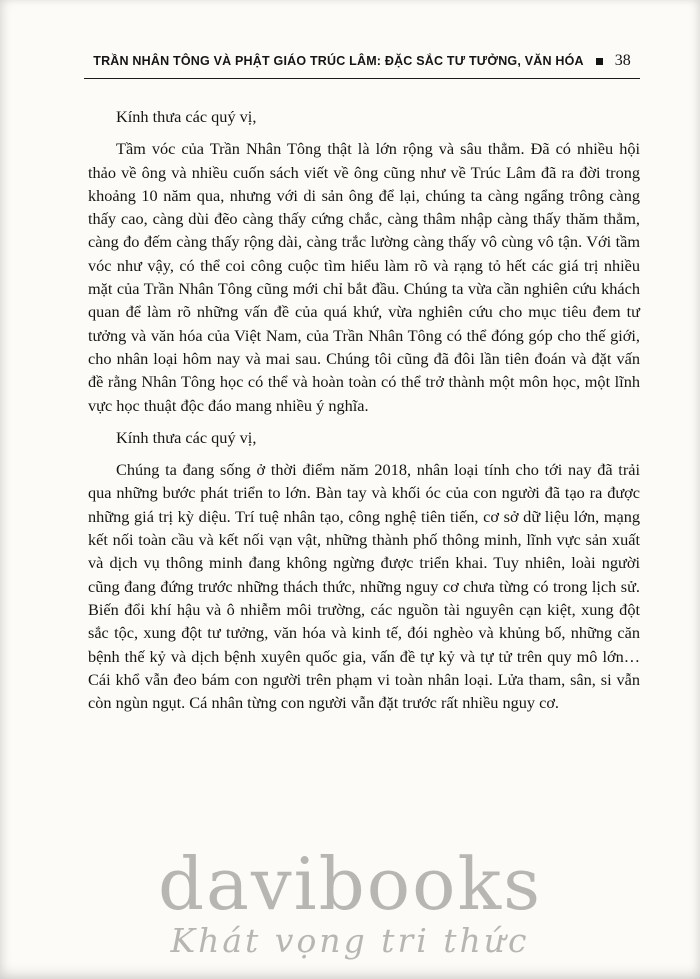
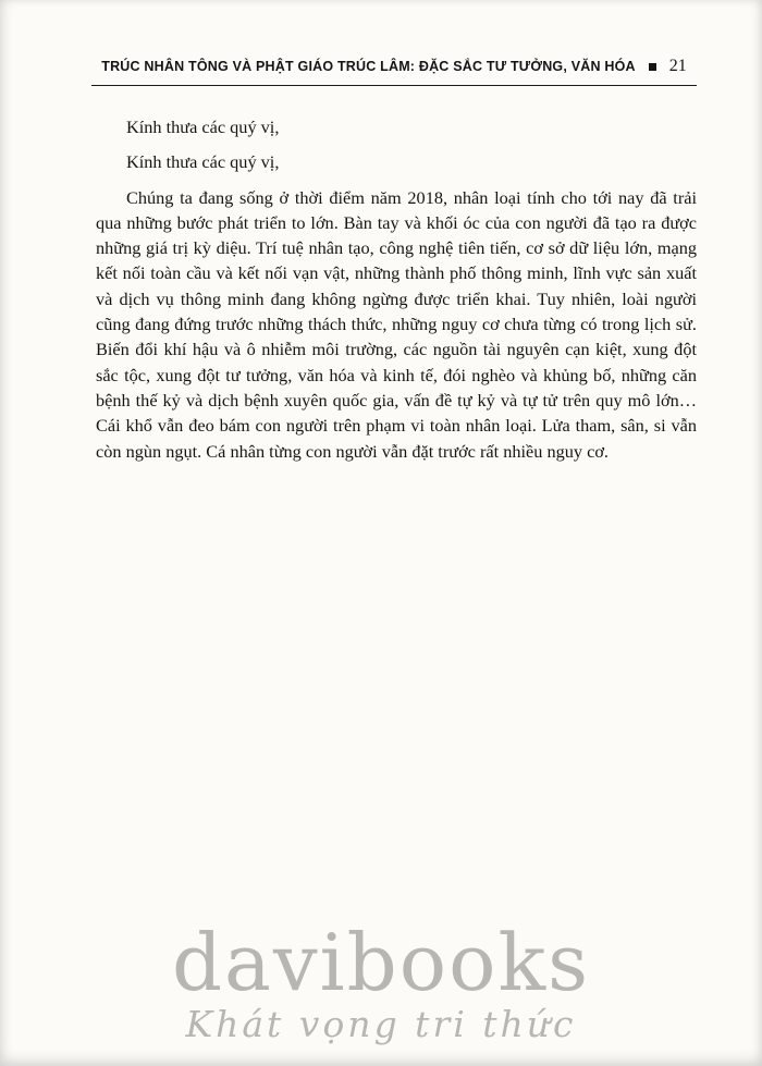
- TRẦN NHÂN TÔNG VÀ PHẬT GIÁO TRÚC LÂM: ĐẶC SẮC TƯ TƯỞNG, VĂN HÓA
+ TRÚC NHÂN TÔNG VÀ PHẬT GIÁO TRÚC LÂM: ĐẶC SẮC TƯ TƯỞNG, VĂN HÓA
- 38
+ 21
  Kính thưa các quý vị,
- Tầm vóc của Trần Nhân Tông thật là lớn rộng và sâu thẳm. Đã có nhiều hội thảo về ông và nhiều cuốn sách viết về ông cũng như về Trúc Lâm đã ra đời trong khoảng 10 năm qua, nhưng với di sản ông để lại, chúng ta càng ngẩng trông càng thấy cao, càng dùi đẽo càng thấy cứng chắc, càng thâm nhập càng thấy thăm thẳm, càng đo đếm càng thấy rộng dài, càng trắc lường càng thấy vô cùng vô tận. Với tầm vóc như vậy, có thể coi công cuộc tìm hiểu làm rõ và rạng tỏ hết các giá trị nhiều mặt của Trần Nhân Tông cũng mới chỉ bắt đầu. Chúng ta vừa cần nghiên cứu khách quan để làm rõ những vấn đề của quá khứ, vừa nghiên cứu cho mục tiêu đem tư tưởng và văn hóa của Việt Nam, của Trần Nhân Tông có thể đóng góp cho thế giới, cho nhân loại hôm nay và mai sau. Chúng tôi cũng đã đôi lần tiên đoán và đặt vấn đề rằng Nhân Tông học có thể và hoàn toàn có thể trở thành một môn học, một lĩnh vực học thuật độc đáo mang nhiều ý nghĩa.
  Kính thưa các quý vị,
  Chúng ta đang sống ở thời điểm năm 2018, nhân loại tính cho tới nay đã trải qua những bước phát triển to lớn. Bàn tay và khối óc của con người đã tạo ra được những giá trị kỳ diệu. Trí tuệ nhân tạo, công nghệ tiên tiến, cơ sở dữ liệu lớn, mạng kết nối toàn cầu và kết nối vạn vật, những thành phố thông minh, lĩnh vực sản xuất và dịch vụ thông minh đang không ngừng được triển khai. Tuy nhiên, loài người cũng đang đứng trước những thách thức, những nguy cơ chưa từng có trong lịch sử. Biến đổi khí hậu và ô nhiễm môi trường, các nguồn tài nguyên cạn kiệt, xung đột sắc tộc, xung đột tư tưởng, văn hóa và kinh tế, đói nghèo và khủng bố, những căn bệnh thế kỷ và dịch bệnh xuyên quốc gia, vấn đề tự kỷ và tự tử trên quy mô lớn… Cái khổ vẫn đeo bám con người trên phạm vi toàn nhân loại. Lửa tham, sân, si vẫn còn ngùn ngụt. Cá nhân từng con người vẫn đặt trước rất nhiều nguy cơ.
  davibooks
  Khát vọng tri thức
